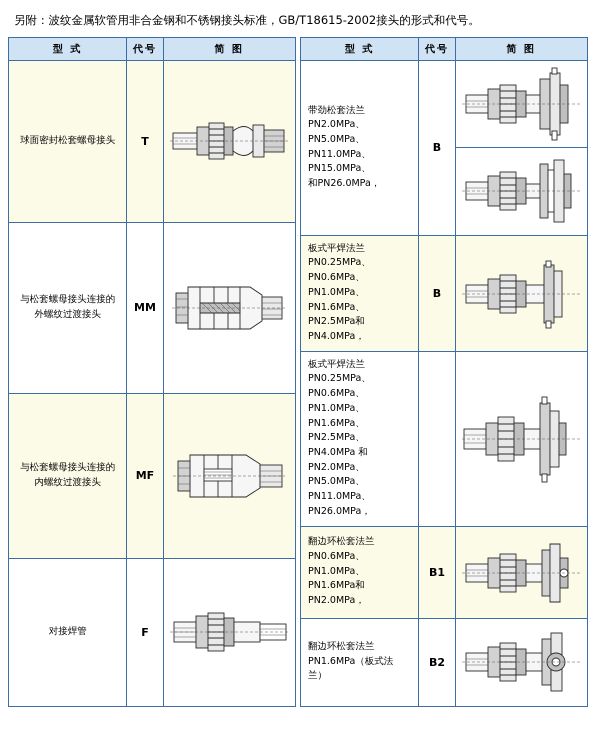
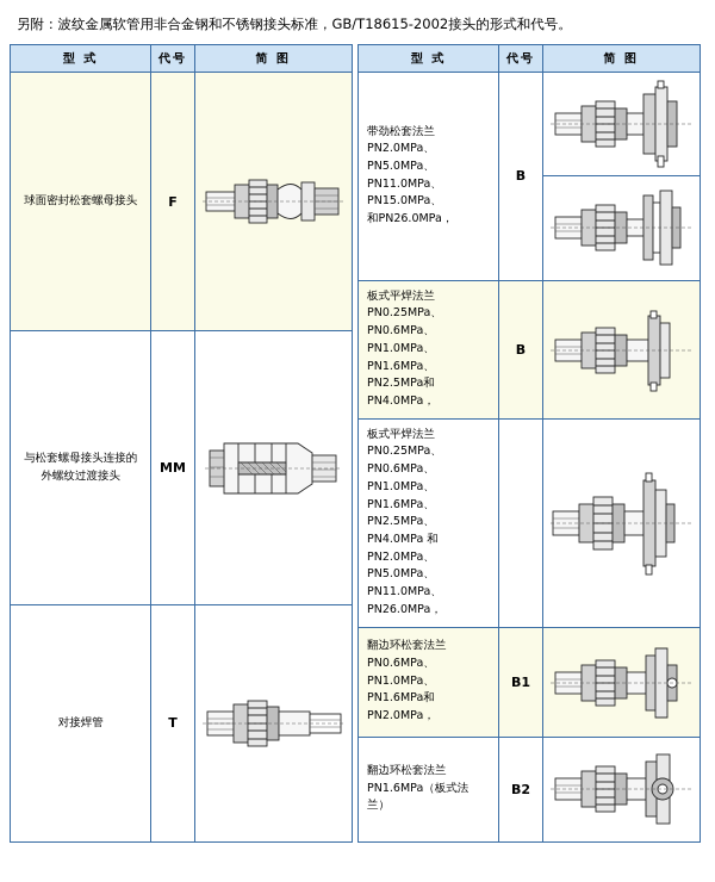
  另附：波纹金属软管用非合金钢和不锈钢接头标准，GB/T18615-2002接头的形式和代号。
  型 式	代号	简 图
- 球面密封松套螺母接头	T
+ 球面密封松套螺母接头	F
  与松套螺母接头连接的外螺纹过渡接头	MM
- 与松套螺母接头连接的内螺纹过渡接头	MF
- 对接焊管	F
+ 对接焊管	T
  型 式	代号	简 图
  带劲松套法兰 PN2.0MPa、PN5.0MPa、 PN11.0MPa、PN15.0MPa、 和PN26.0MPa，	B
  板式平焊法兰 PN0.25MPa、PN0.6MPa、 PN1.0MPa、PN1.6MPa、 PN2.5MPa和PN4.0MPa，	B
  板式平焊法兰 PN0.25MPa、PN0.6MPa、 PN1.0MPa、PN1.6MPa、 PN2.5MPa、PN4.0MPa 和 PN2.0MPa、PN5.0MPa、 PN11.0MPa、PN26.0MPa，
  翻边环松套法兰 PN0.6MPa、PN1.0MPa、 PN1.6MPa和PN2.0MPa，	B1
  翻边环松套法兰 PN1.6MPa（板式法兰）	B2
